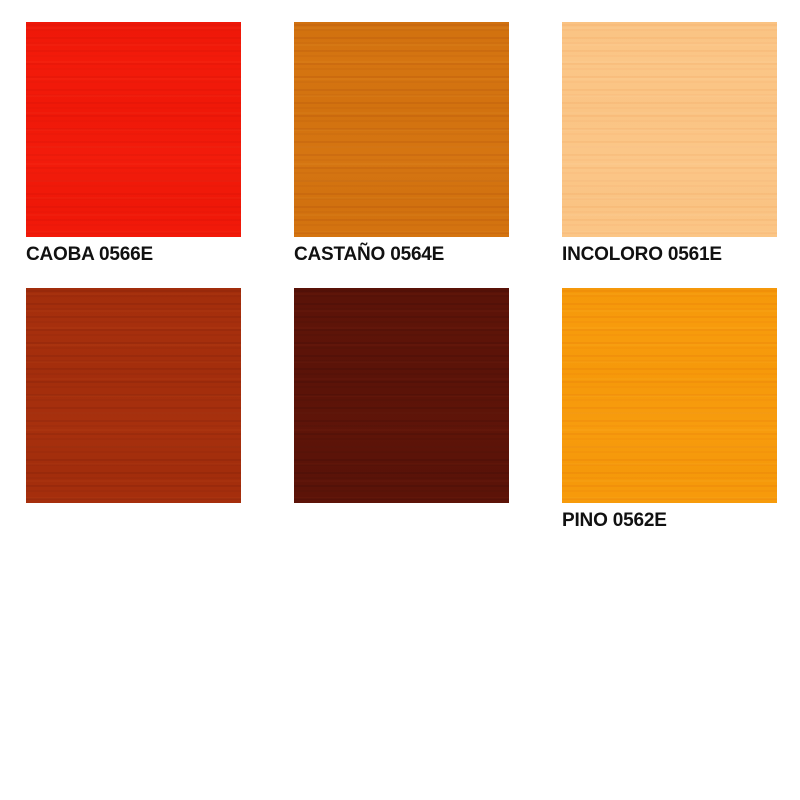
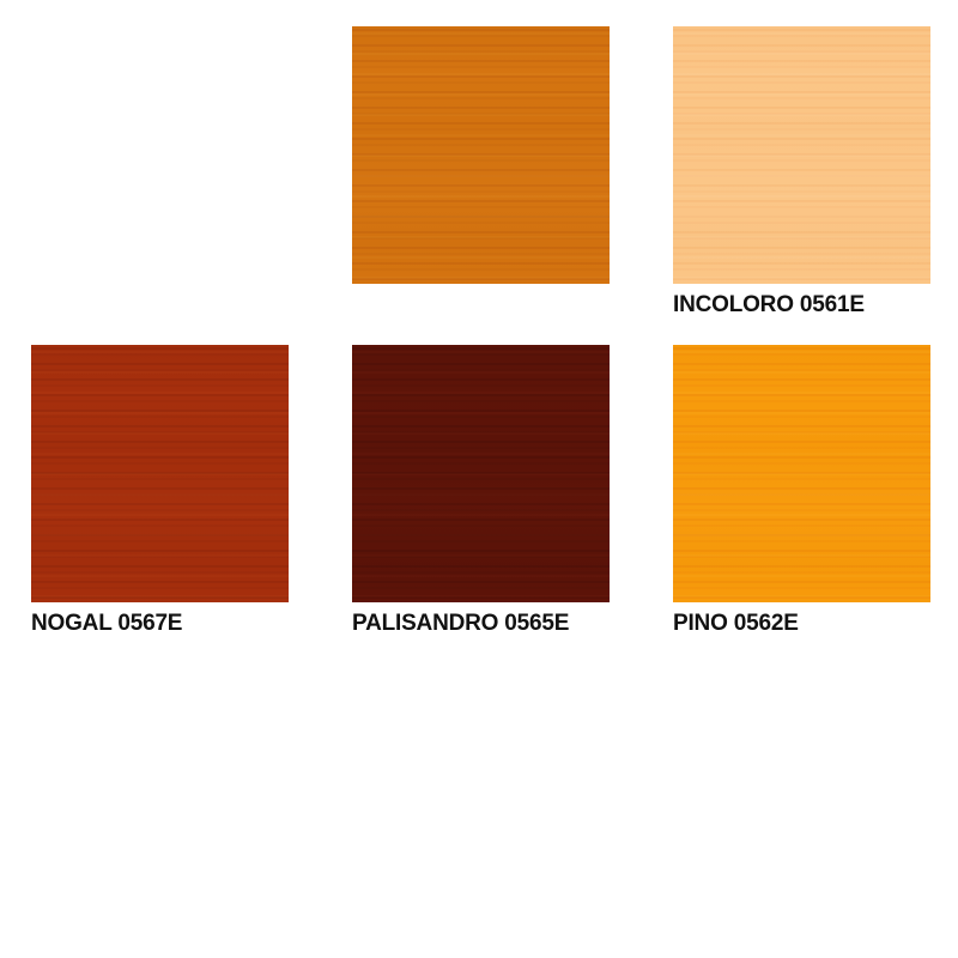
- CAOBA 0566E
- CASTAÑO 0564E
  INCOLORO 0561E
+ NOGAL 0567E
+ PALISANDRO 0565E
  PINO 0562E
